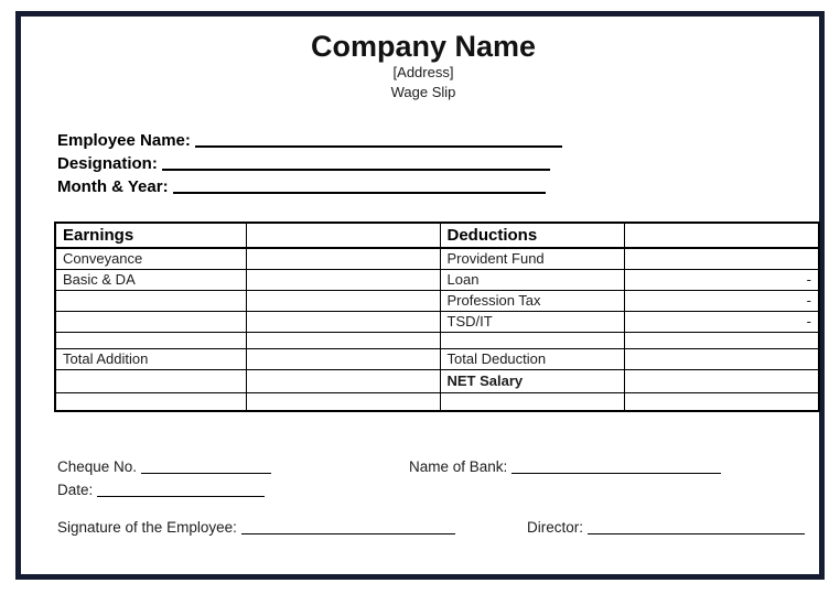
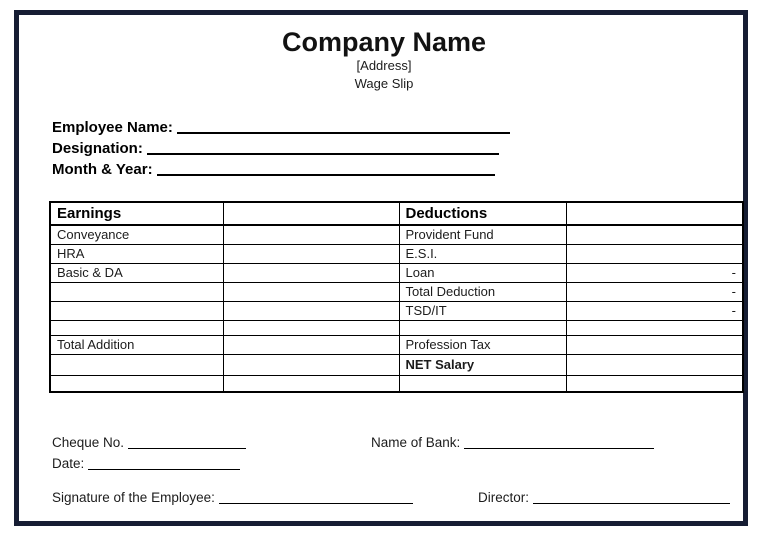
  Company Name
  [Address]
  Wage Slip
  Employee Name:
  Designation:
  Month & Year:
  Earnings		Deductions
  Conveyance		Provident Fund
+ HRA		E.S.I.
  Basic & DA		Loan	-
- 		Profession Tax	-
+ 		Total Deduction	-
  		TSD/IT	-
- Total Addition		Total Deduction
+ Total Addition		Profession Tax
  		NET Salary
  Cheque No.
  Name of Bank:
  Date:
  Signature of the Employee:
  Director:
